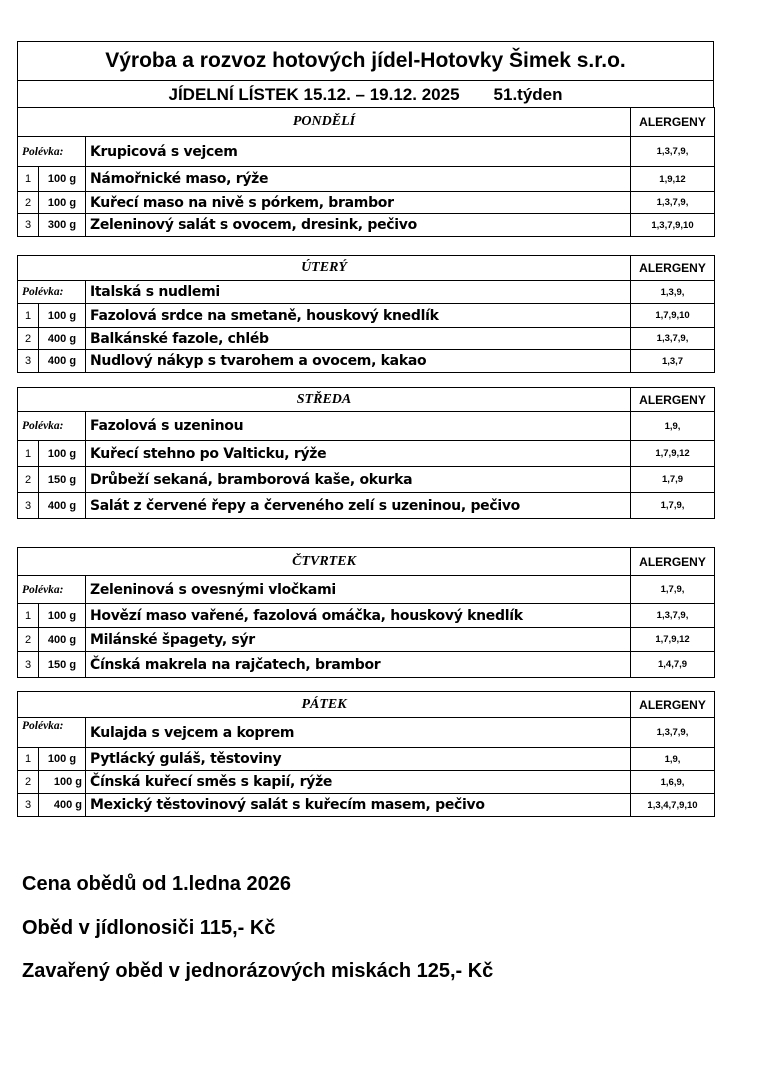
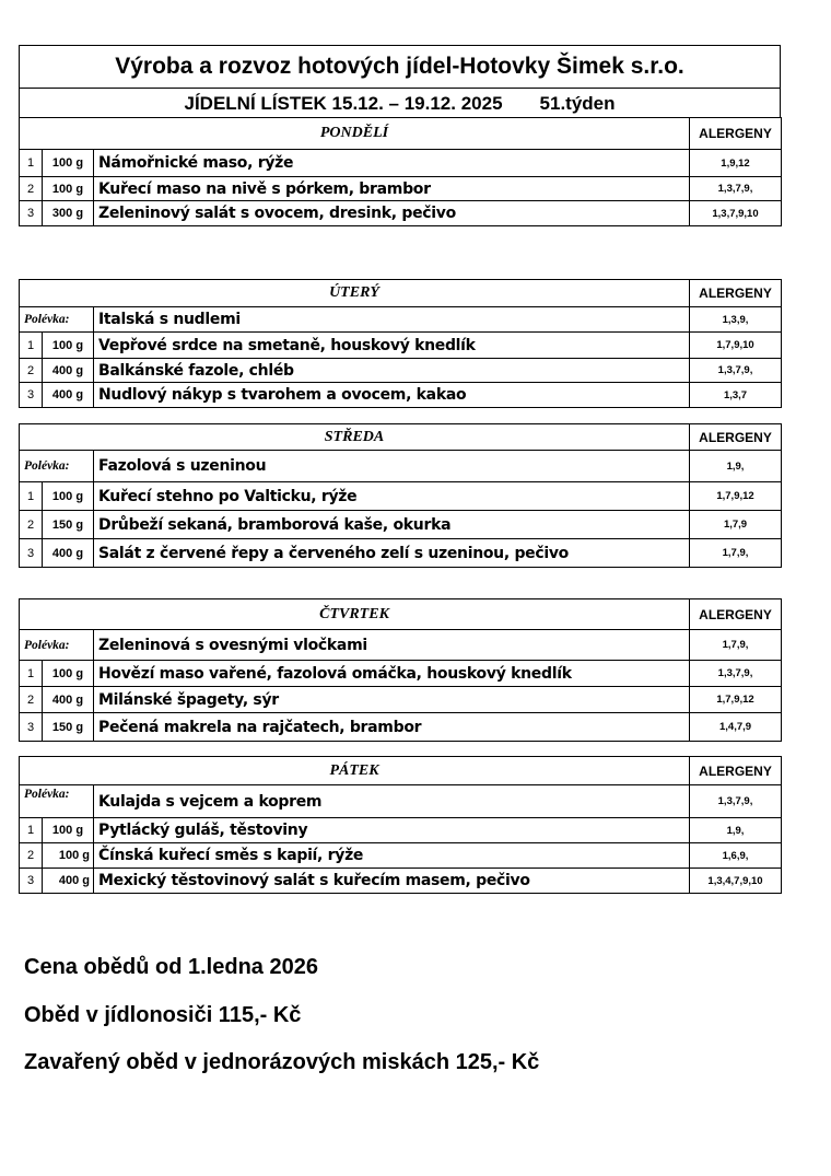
  Výroba a rozvoz hotových jídel-Hotovky Šimek s.r.o.
  JÍDELNÍ LÍSTEK 15.12. – 19.12. 2025
  51.týden
  PONDĚLÍ	ALERGENY
- Polévka:	Krupicová s vejcem	1,3,7,9,
  1	100 g	Námořnické maso, rýže	1,9,12
  2	100 g	Kuřecí maso na nivě s pórkem, brambor	1,3,7,9,
  3	300 g	Zeleninový salát s ovocem, dresink, pečivo	1,3,7,9,10
  ÚTERÝ	ALERGENY
  Polévka:	Italská s nudlemi	1,3,9,
- 1	100 g	Fazolová srdce na smetaně, houskový knedlík	1,7,9,10
+ 1	100 g	Vepřové srdce na smetaně, houskový knedlík	1,7,9,10
  2	400 g	Balkánské fazole, chléb	1,3,7,9,
  3	400 g	Nudlový nákyp s tvarohem a ovocem, kakao	1,3,7
  STŘEDA	ALERGENY
  Polévka:	Fazolová s uzeninou	1,9,
  1	100 g	Kuřecí stehno po Valticku, rýže	1,7,9,12
  2	150 g	Drůbeží sekaná, bramborová kaše, okurka	1,7,9
  3	400 g	Salát z červené řepy a červeného zelí s uzeninou, pečivo	1,7,9,
  ČTVRTEK	ALERGENY
  Polévka:	Zeleninová s ovesnými vločkami	1,7,9,
  1	100 g	Hovězí maso vařené, fazolová omáčka, houskový knedlík	1,3,7,9,
  2	400 g	Milánské špagety, sýr	1,7,9,12
- 3	150 g	Čínská makrela na rajčatech, brambor	1,4,7,9
+ 3	150 g	Pečená makrela na rajčatech, brambor	1,4,7,9
  PÁTEK	ALERGENY
  Polévka:	Kulajda s vejcem a koprem	1,3,7,9,
  1	100 g	Pytlácký guláš, těstoviny	1,9,
  2	100 g	Čínská kuřecí směs s kapií, rýže	1,6,9,
  3	400 g	Mexický těstovinový salát s kuřecím masem, pečivo	1,3,4,7,9,10
  Cena obědů od 1.ledna 2026
  Oběd v jídlonosiči 115,- Kč
  Zavařený oběd v jednorázových miskách 125,- Kč
